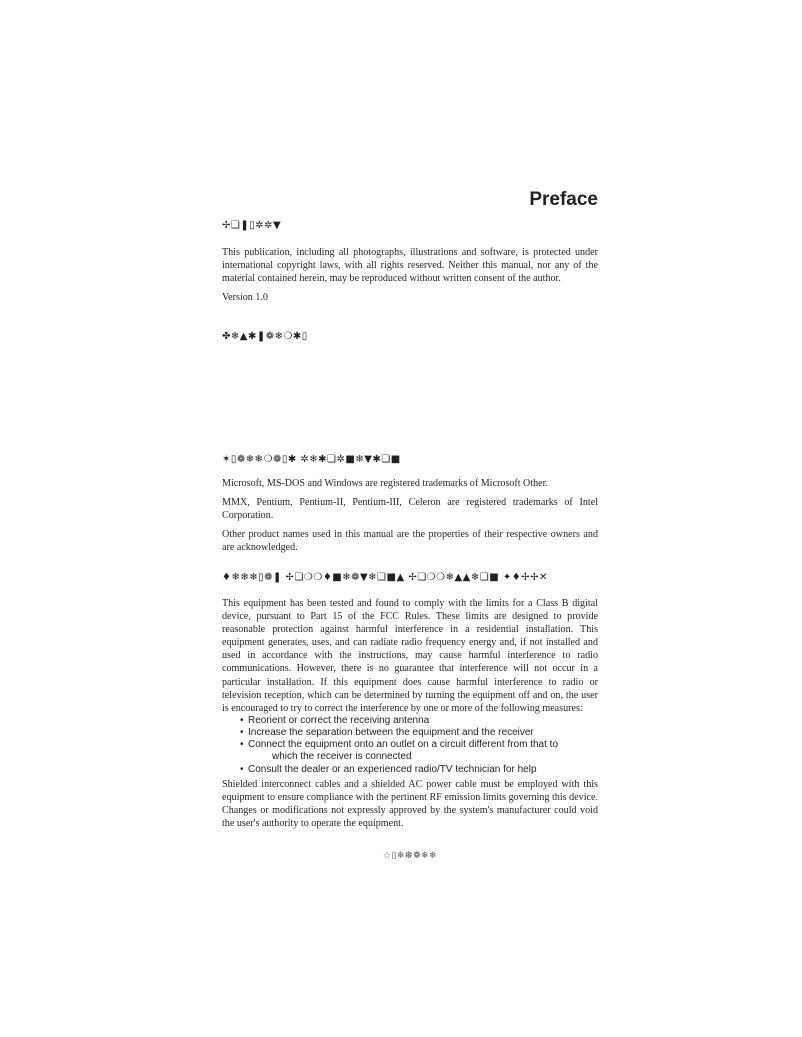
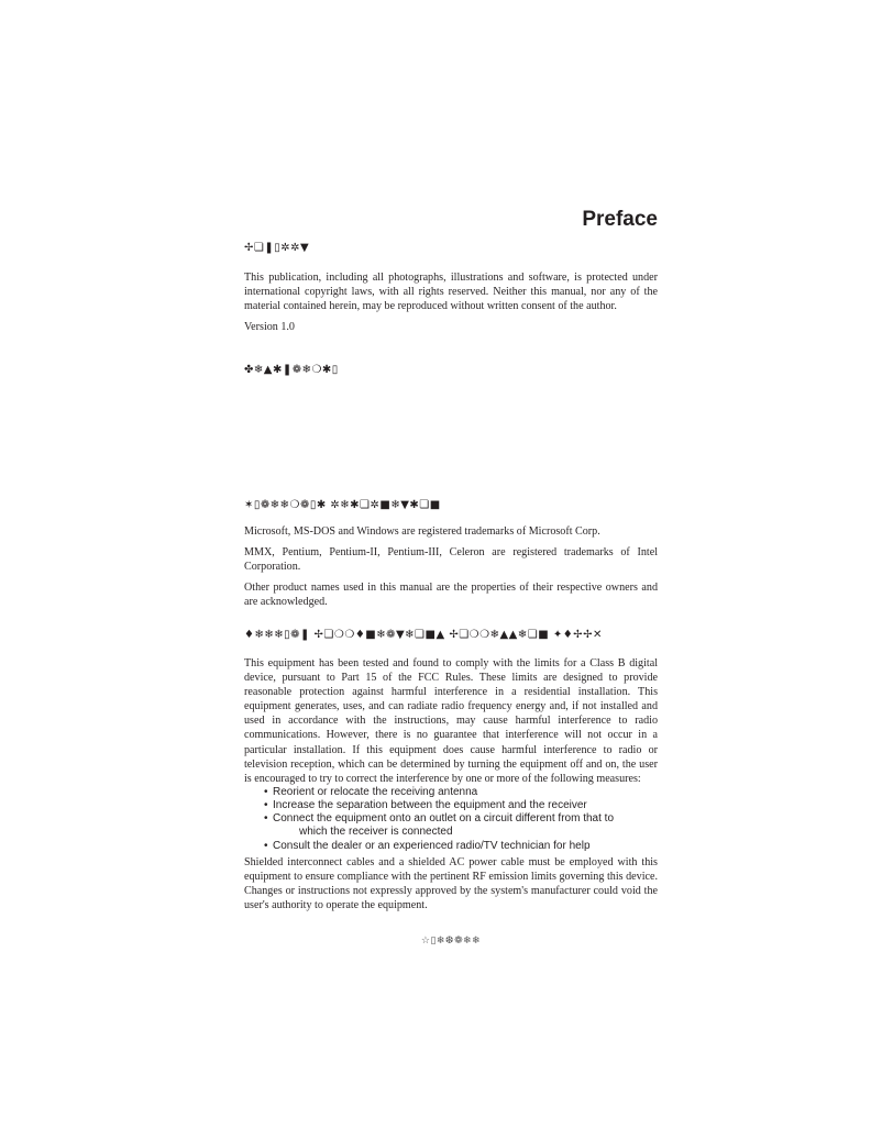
  Preface
  ✢❏❚▯✲✲▼
  This publication, including all photographs, illustrations and software, is protected under international copyright laws, with all rights reserved. Neither this manual, nor any of the material contained herein, may be reproduced without written consent of the author.
  Version 1.0
  ✤❄▲✱❚❁❄❍✱▯
  ✶▯❁❄❄❍❁▯✱ ✲❄✱❏✲■❄▼✱❏■
- Microsoft, MS-DOS and Windows are registered trademarks of Microsoft Other.
+ Microsoft, MS-DOS and Windows are registered trademarks of Microsoft Corp.
  MMX, Pentium, Pentium-II, Pentium-III, Celeron are registered trademarks of Intel Corporation.
  Other product names used in this manual are the properties of their respective owners and are acknowledged.
  ♦❄❄❄▯❁❚ ✢❏❍❍♦■❄❁▼❄❏■▲ ✢❏❍❍❄▲▲❄❏■ ✦♦✢✢✕
  This equipment has been tested and found to comply with the limits for a Class B digital device, pursuant to Part 15 of the FCC Rules. These limits are designed to provide reasonable protection against harmful interference in a residential installation. This equipment generates, uses, and can radiate radio frequency energy and, if not installed and used in accordance with the instructions, may cause harmful interference to radio communications. However, there is no guarantee that interference will not occur in a particular installation. If this equipment does cause harmful interference to radio or television reception, which can be determined by turning the equipment off and on, the user is encouraged to try to correct the interference by one or more of the following measures:
  •
- Reorient or correct the receiving antenna
+ Reorient or relocate the receiving antenna
  •
  Increase the separation between the equipment and the receiver
  •
  Connect the equipment onto an outlet on a circuit different from that to
  which the receiver is connected
  •
  Consult the dealer or an experienced radio/TV technician for help
- Shielded interconnect cables and a shielded AC power cable must be employed with this equipment to ensure compliance with the pertinent RF emission limits governing this device. Changes or modifications not expressly approved by the system's manufacturer could void the user's authority to operate the equipment.
+ Shielded interconnect cables and a shielded AC power cable must be employed with this equipment to ensure compliance with the pertinent RF emission limits governing this device. Changes or instructions not expressly approved by the system's manufacturer could void the user's authority to operate the equipment.
  ☆▯❄❆❁❄❄
